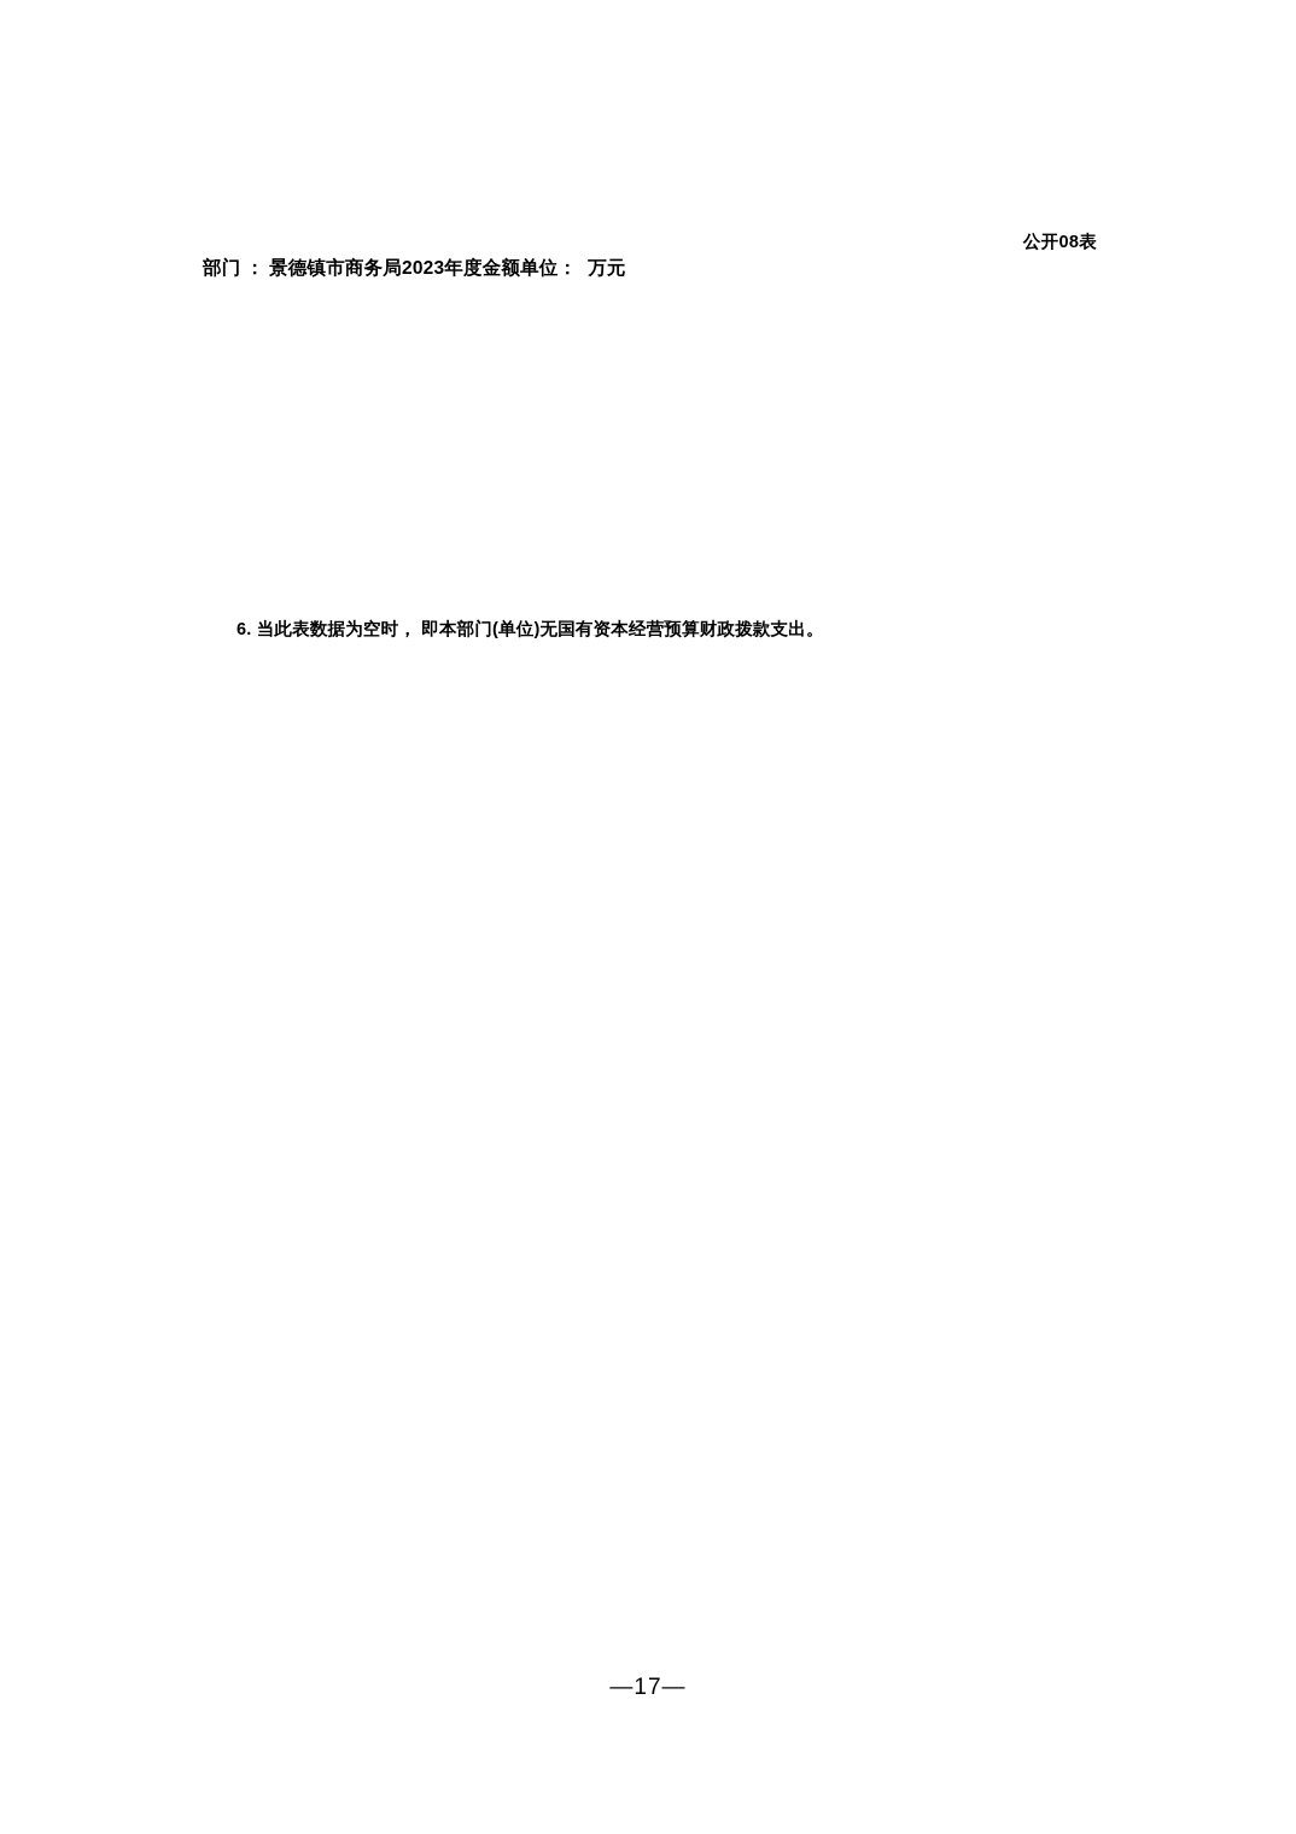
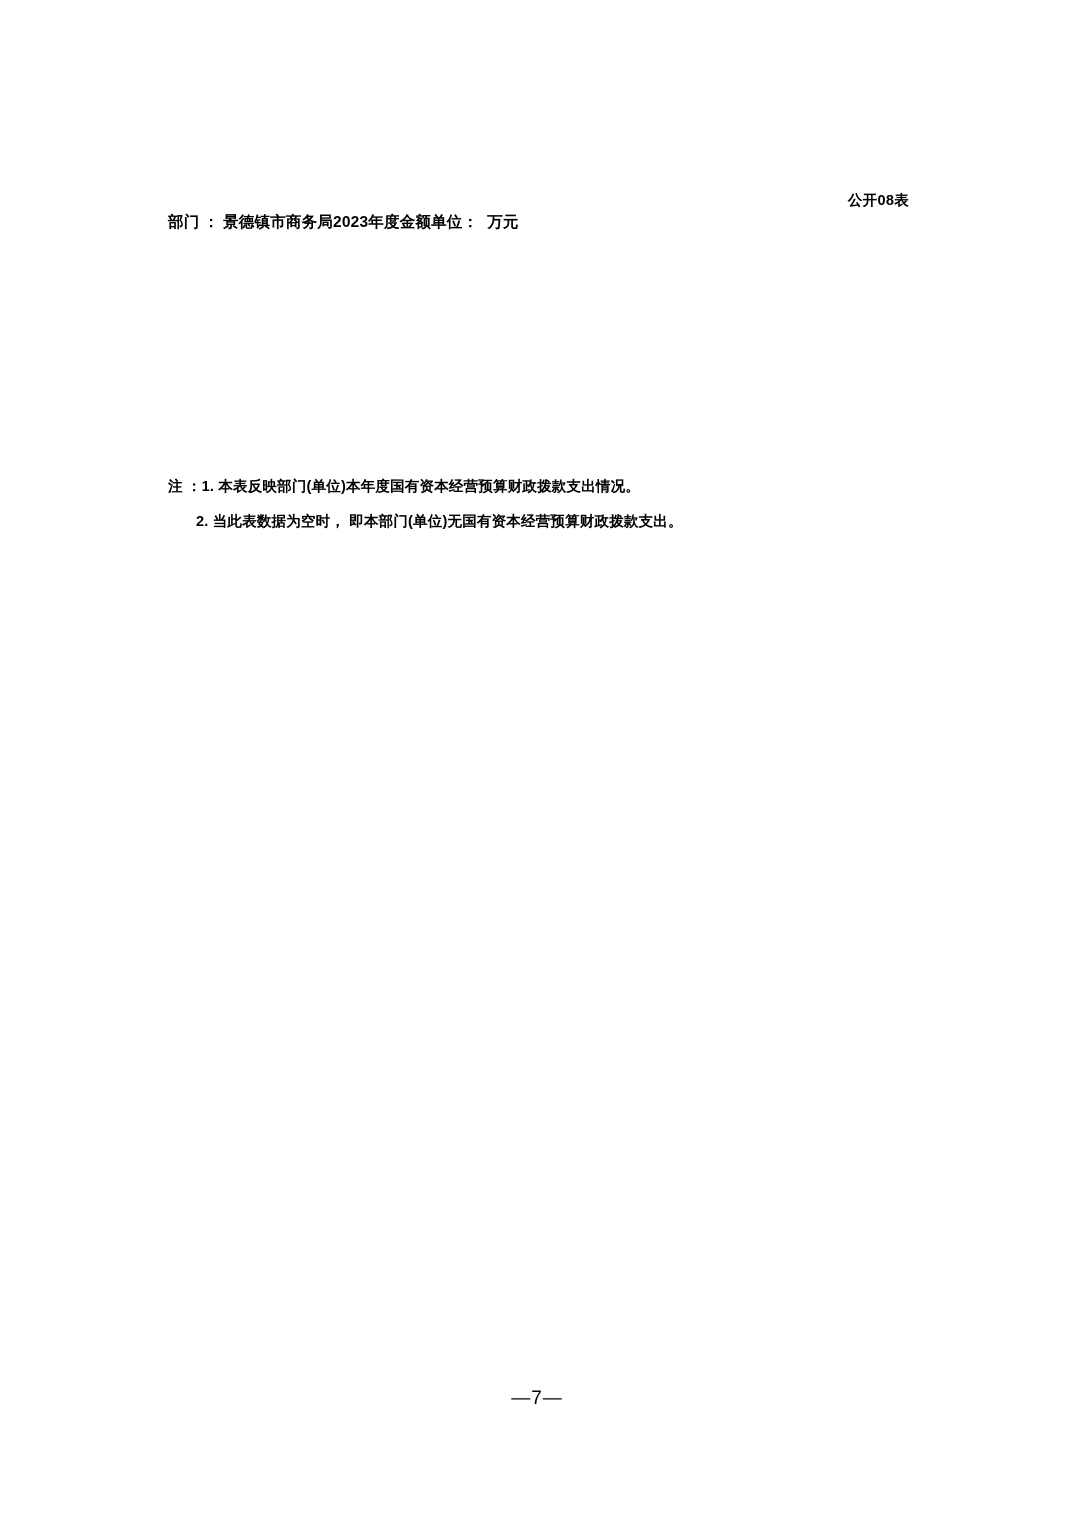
  公开08表
  部门 ： 景德镇市商务局2023年度金额单位： 万元
+ 注 ：1. 本表反映部门(单位)本年度国有资本经营预算财政拨款支出情况。
- 6. 当此表数据为空时， 即本部门(单位)无国有资本经营预算财政拨款支出。
+ 2. 当此表数据为空时， 即本部门(单位)无国有资本经营预算财政拨款支出。
- —17—
+ —7—
